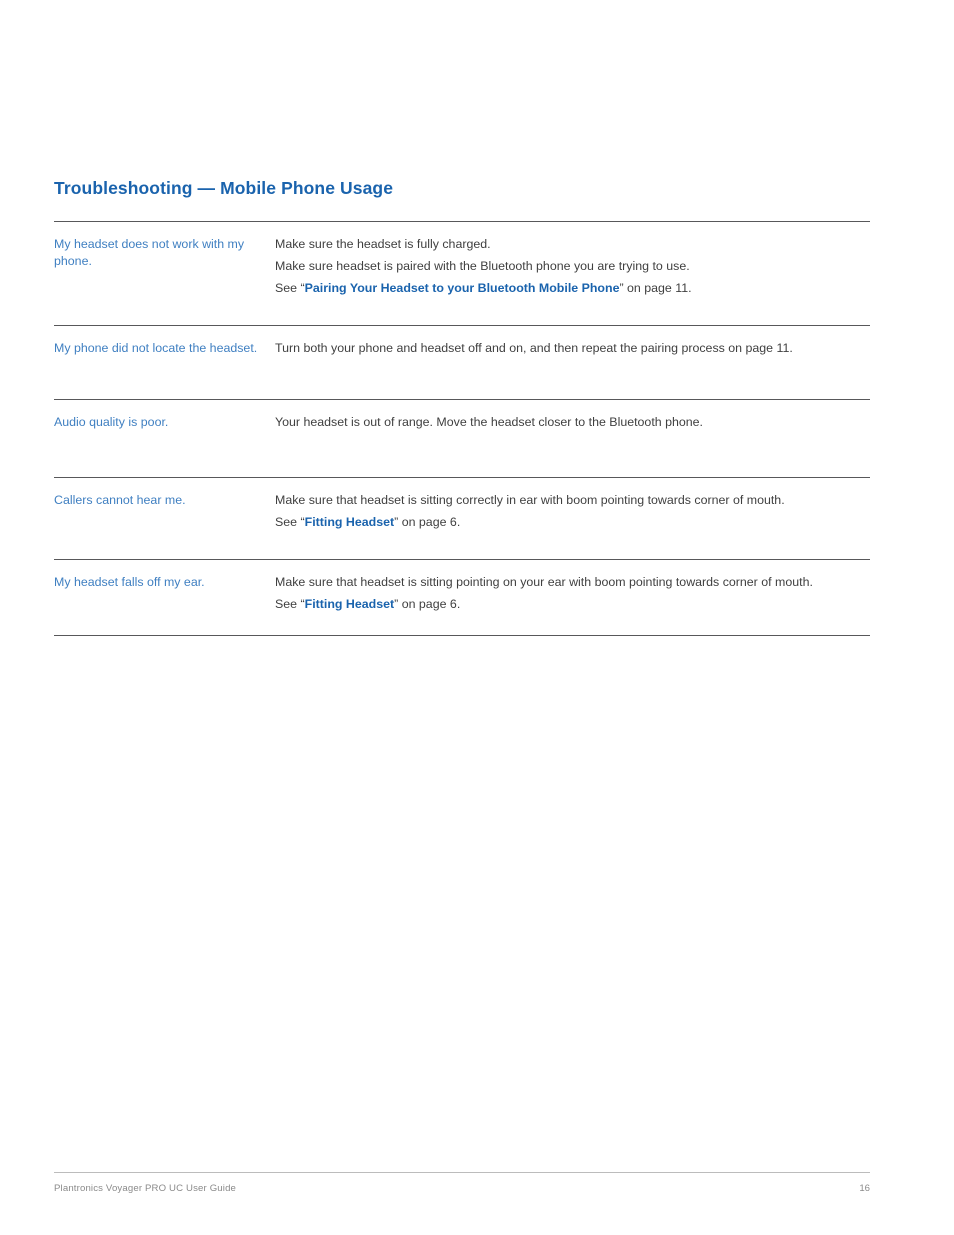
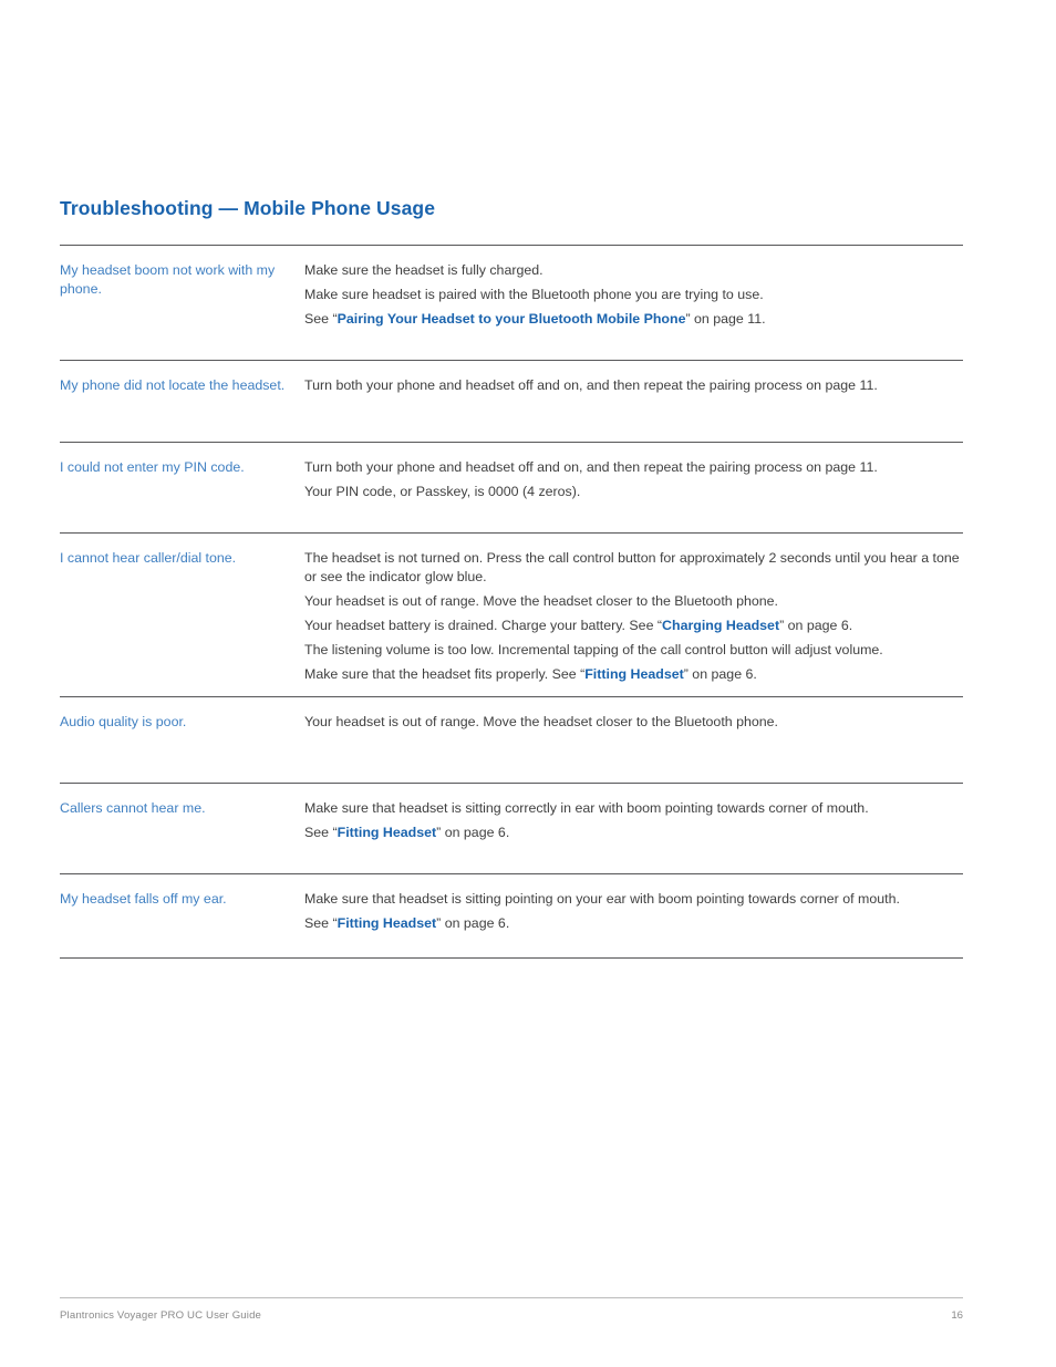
  Troubleshooting — Mobile Phone Usage
- My headset does not work with my phone.	Make sure the headset is fully charged. Make sure headset is paired with the Bluetooth phone you are trying to use. See “Pairing Your Headset to your Bluetooth Mobile Phone” on page 11.
+ My headset boom not work with my phone.	Make sure the headset is fully charged. Make sure headset is paired with the Bluetooth phone you are trying to use. See “Pairing Your Headset to your Bluetooth Mobile Phone” on page 11.
  My phone did not locate the headset.	Turn both your phone and headset off and on, and then repeat the pairing process on page 11.
+ I could not enter my PIN code.	Turn both your phone and headset off and on, and then repeat the pairing process on page 11. Your PIN code, or Passkey, is 0000 (4 zeros).
+ I cannot hear caller/dial tone.	The headset is not turned on. Press the call control button for approximately 2 seconds until you hear a tone or see the indicator glow blue. Your headset is out of range. Move the headset closer to the Bluetooth phone. Your headset battery is drained. Charge your battery. See “Charging Headset” on page 6. The listening volume is too low. Incremental tapping of the call control button will adjust volume. Make sure that the headset fits properly. See “Fitting Headset” on page 6.
  Audio quality is poor.	Your headset is out of range. Move the headset closer to the Bluetooth phone.
  Callers cannot hear me.	Make sure that headset is sitting correctly in ear with boom pointing towards corner of mouth. See “Fitting Headset” on page 6.
  My headset falls off my ear.	Make sure that headset is sitting pointing on your ear with boom pointing towards corner of mouth. See “Fitting Headset” on page 6.
  Plantronics Voyager PRO UC User Guide
  16
